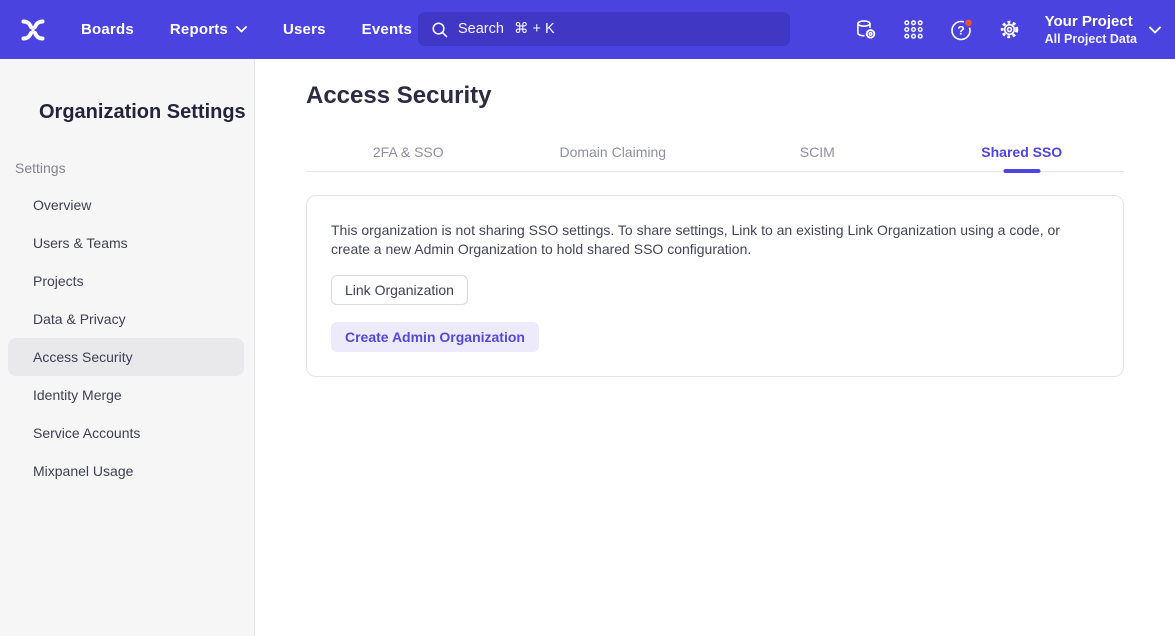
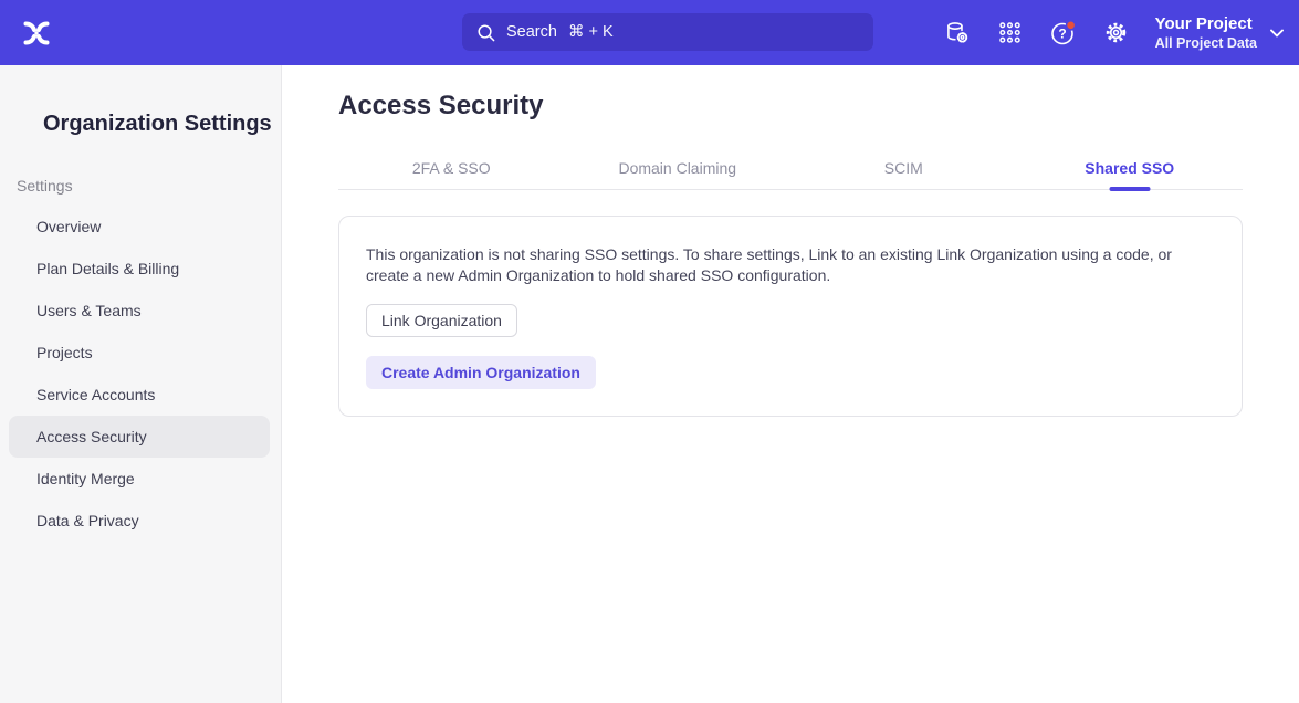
- Boards
- Reports
- Users
- Events
  Search
  ⌘ + K
  ?
  Your Project
  All Project Data
  Organization Settings
  Settings
  Overview
+ Plan Details & Billing
  Users & Teams
  Projects
- Data & Privacy
+ Service Accounts
  Access Security
  Identity Merge
- Service Accounts
+ Data & Privacy
- Mixpanel Usage
  Access Security
  2FA & SSO
  Domain Claiming
  SCIM
  Shared SSO
  This organization is not sharing SSO settings. To share settings, Link to an existing Link Organization using a code, or create a new Admin Organization to hold shared SSO configuration.
  Link Organization
  Create Admin Organization
